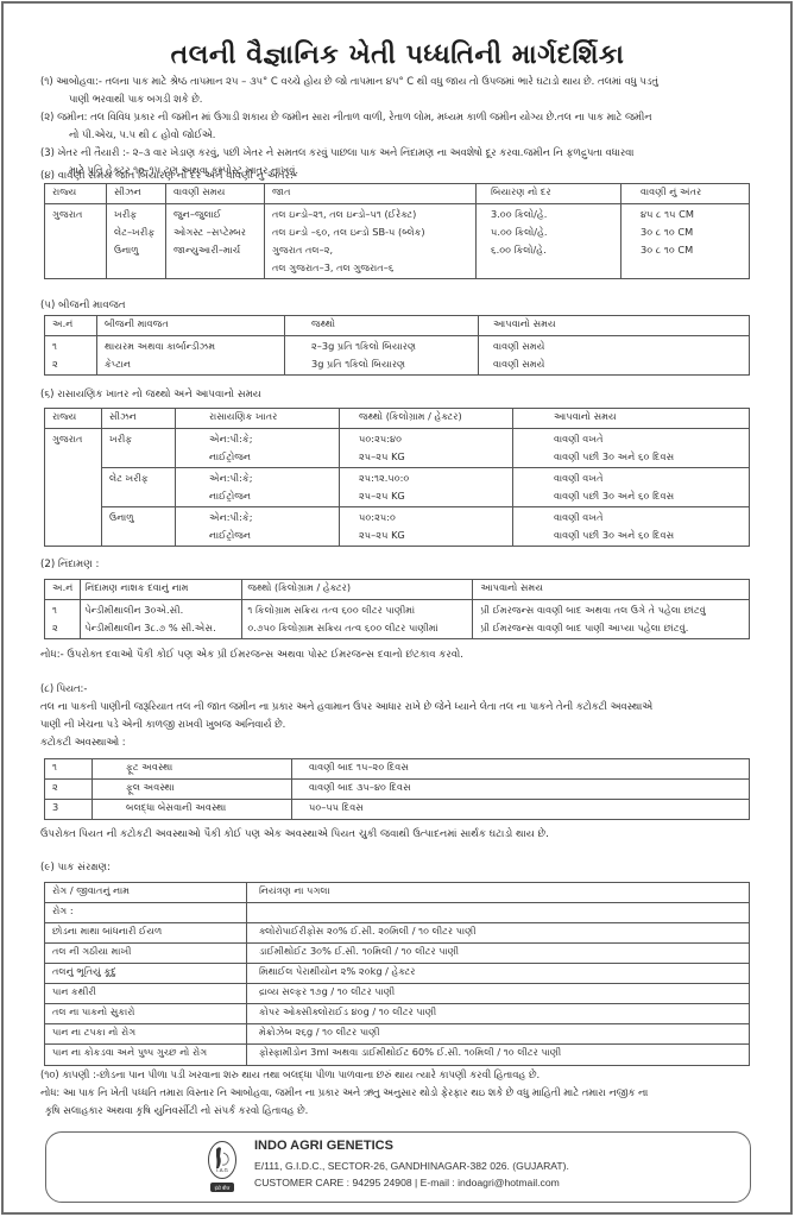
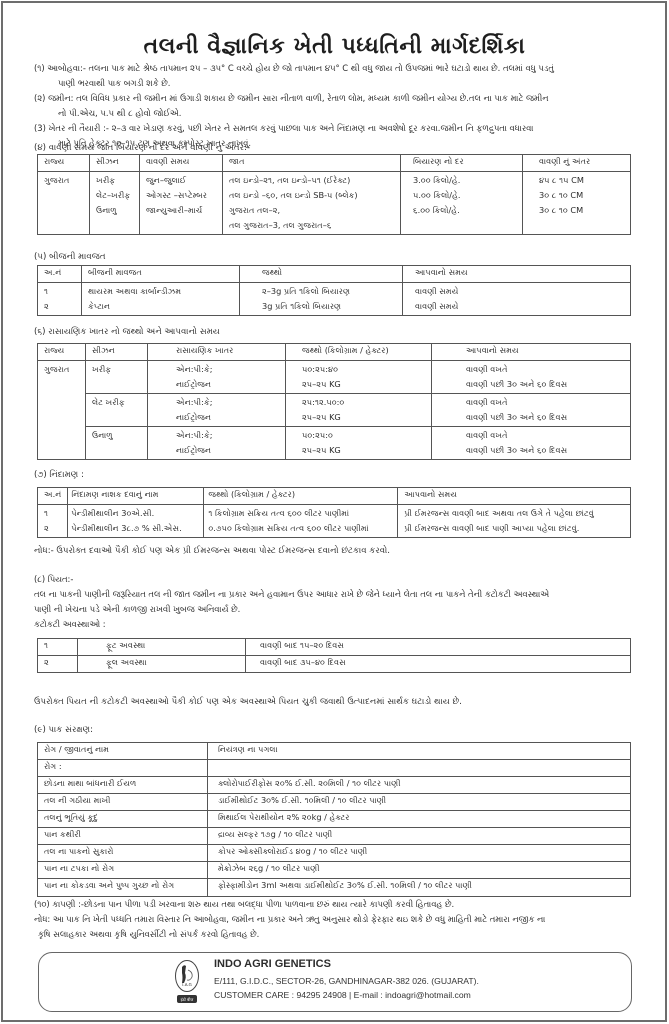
  તલની વૈજ્ઞાનિક ખેતી પધ્ધતિની માર્ગદર્શિકા
  (૧) આબોહવા:- તલના પાક માટે શ્રેષ્ઠ તાપમાન ૨૫ – ૩૫° C વચ્ચે હોય છે જો તાપમાન ૪૫° C થી વધુ જાય તો ઉપજમાં ભારે ઘટાડો થાય છે. તલમાં વધુ પડતું
  પાણી ભરવાથી પાક બગડી શકે છે.
  (૨) જમીન: તલ વિવિધ પ્રકાર ની જમીન માં ઉગાડી શકાય છે જમીન સારા નીતાળ વાળી, રેતાળ લોમ, મધ્યમ કાળી જમીન યોગ્ય છે.તલ ના પાક માટે જમીન
  નો પી.એચ, ૫.૫ થી ૮ હોવો જોઈએ.
  (3) ખેતર ની તૈયારી :- ૨–૩ વાર ખેડાણ કરવું, પછી ખેતર ને સમતલ કરવું પાછલા પાક અને નિંદામણ ના અવશેષો દૂર કરવા.જમીન નિ ફળદ્રુપતા વધારવા
  માટે પ્રતિ હેક્ટર ૧૦–૧૫ ટણ અથવા કમ્પોસ્ટ ખાતર નાખવું.
  (૪) વાવણી સમય જાત બિયારણ નો દર અને વાવણી નુ અંતર:-
  રાજ્ય	સીઝન	વાવણી સમય	જાત	બિયારણ નો દર	વાવણી નું અંતર
  ગુજરાત	ખરીફ લેટ–ખરીફ ઉનાળુ	જુન–જુલાઈ ઓગસ્ટ –સપ્ટેમ્બર જાન્યુઆરી–માર્ચ	તલ ઇન્ડો–૨૧, તલ ઇન્ડો–૫૧ (ઈરેક્ટ) તલ ઇન્ડો –૬૦, તલ ઇન્ડો SB-૫ (બ્લેક) ગુજરાત તલ–૨, તલ ગુજરાત–3, તલ ગુજરાત–૬	3.૦૦ કિલો/હે. ૫.૦૦ કિલો/હે. ૬.૦૦ કિલો/હે.	૪૫ ૮ ૧૫ CM 3૦ ૮ ૧૦ CM 3૦ ૮ ૧૦ CM
  (૫) બીજની માવજત
  અ.નં	બીજની માવજત	જથ્થો	આપવાનો સમય
  ૧ ૨	થાયરમ અથવા કાર્બાન્ડીઝમ કેપ્ટાન	૨–3g પ્રતિ ૧કિલો બિયારણ 3g પ્રતિ ૧કિલો બિયારણ	વાવણી સમયે વાવણી સમયે
  (૬) રાસાયણિક ખાતર નો જથ્થો અને આપવાનો સમય
  રાજ્ય	સીઝન	રાસાયણિક ખાતર	જથ્થો (કિલોગ્રામ / હેક્ટર)	આપવાનો સમય
  ગુજરાત	ખરીફ	એન:પી:કે; નાઈટ્રોજન	૫૦:૨૫:૪૦ ૨૫–૨૫ KG	વાવણી વખતે વાવણી પછી 3૦ અને ૬૦ દિવસ
  લેટ ખરીફ	એન:પી:કે; નાઈટ્રોજન	૨૫:૧૨.૫૦:૦ ૨૫–૨૫ KG	વાવણી વખતે વાવણી પછી 3૦ અને ૬૦ દિવસ
  ઉનાળુ	એન:પી:કે; નાઈટ્રોજન	૫૦:૨૫:૦ ૨૫–૨૫ KG	વાવણી વખતે વાવણી પછી 3૦ અને ૬૦ દિવસ
- (2) નિંદામણ :
+ (૭) નિંદામણ :
  અ.નં	નિંદામણ નાશક દવાનું નામ	જથ્થો (કિલોગ્રામ / હેક્ટર)	આપવાનો સમય
  ૧ ૨	પેન્ડીમીથાલીન 3૦એ.સી. પેન્ડીમીથાલીન 3૮.૭ % સી.એસ.	૧ કિલોગ્રામ સક્રિય તત્વ ૬૦૦ લીટર પાણીમાં ૦.૭૫૦ કિલોગ્રામ સક્રિય તત્વ ૬૦૦ લીટર પાણીમાં	પ્રી ઈમરજન્સ વાવણી બાદ અથવા તલ ઉગે તે પહેલા છાંટવું પ્રી ઈમરજન્સ વાવણી બાદ પાણી આપ્યા પહેલા છાંટવું.
  નોધ:- ઉપરોક્ત દવાઓ પૈકી કોઈ પણ એક પ્રી ઈમરજન્સ અથવા પોસ્ટ ઈમરજન્સ દવાનો છંટકાવ કરવો.
  (૮) પિયત:-
  તલ ના પાકની પાણીની જરૂરિયાત તલ ની જાત જમીન ના પ્રકાર અને હવામાન ઉપર આધાર રાખે છે જેને ધ્યાને લેતા તલ ના પાકને તેની કટોકટી અવસ્થાએ
  પાણી ની ખેચના પડે એની કાળજી રાખવી ખુબજ અનિવાર્ય છે.
  કટોકટી અવસ્થાઓ :
  ૧	ફૂટ અવસ્થા	વાવણી બાદ ૧૫–૨૦ દિવસ
  ૨	ફૂલ અવસ્થા	વાવણી બાદ ૩૫–૪૦ દિવસ
- 3	બલદ્ધા બેસવાની અવસ્થા	૫૦–૫૫ દિવસ
  ઉપરોક્ત પિયત ની કટોકટી અવસ્થાઓ પૈકી કોઈ પણ એક અવસ્થાએ પિયત ચુકી જવાથી ઉત્પાદનમાં સાર્થક ઘટાડો થાય છે.
  (૯) પાક સંરક્ષણ:
  રોગ / જીવાતનું નામ	નિયંત્રણ ના પગલા
  રોગ :
  છોડના માથા બાંધનારી ઈયળ	ક્લોરોપાઈરીફોસ ૨૦% ઈ.સી. ૨૦મિલી / ૧૦ લીટર પાણી
  તલ ની ગઠીયા માખી	ડાઈમીથોઈટ 3૦% ઈ.સી. ૧૦મિલી / ૧૦ લીટર પાણી
  તલનું ભૂતિયું કૂદું	મિથાઈલ પેરાથીયોન ૨% ૨૦kg / હેક્ટર
  પાન કથીરી	દ્રાવ્ય સલ્ફર ૧૭g / ૧૦ લીટર પાણી
  તલ ના પાકનો સુકારો	કોપર ઓક્સીક્લોરાઈડ ૪૦g / ૧૦ લીટર પાણી
  પાન ના ટપકા નો રોગ	મેક્રોઝેબ ૨૬g / ૧૦ લીટર પાણી
- પાન ના કોકડવા અને પુષ્પ ગુચ્છ નો રોગ	ફોસ્ફામીડોન 3ml અથવા ડાઈમીથોઈટ 60% ઈ.સી. ૧૦મિલી / ૧૦ લીટર પાણી
+ પાન ના કોકડવા અને પુષ્પ ગુચ્છ નો રોગ	ફોસ્ફામીડોન 3ml અથવા ડાઈમીથોઈટ 3૦% ઈ.સી. ૧૦મિલી / ૧૦ લીટર પાણી
  (૧૦) કાપણી :-છોડના પાન પીળા પડી ખરવાના શરુ થાય તથા બલદ્ધા પીળા પાળવાના છરું થાય ત્યારે કાપણી કરવી હિતાવહ છે.
  નોધ: આ પાક નિ ખેતી પધ્ધતિ તમારા વિસ્તાર નિ આબોહવા, જમીન ના પ્રકાર અને ઋતુ અનુસાર થોડો ફેરફાર થઇ શકે છે વધુ માહિતી માટે તમારા નજીક ના
  કૃષિ સલાહકાર અથવા કૃષિ યુનિવર્સીટી નો સંપર્ક કરવો હિતાવહ છે.
  INDO AGRI GENETICS
  E/111, G.I.D.C., SECTOR-26, GANDHINAGAR-382 026. (GUJARAT).
  CUSTOMER CARE : 94295 24908 | E-mail : indoagri@hotmail.com
